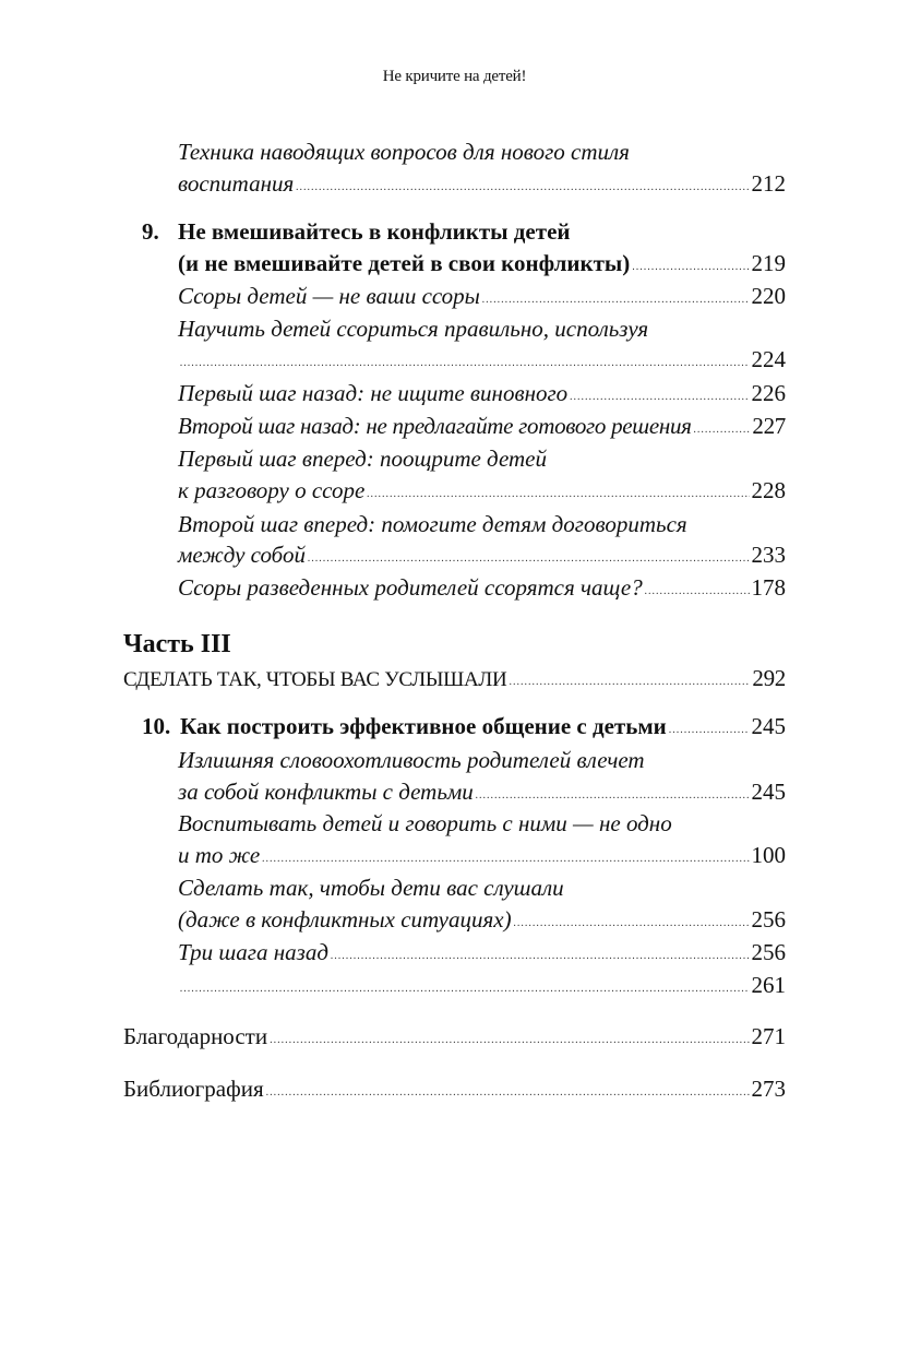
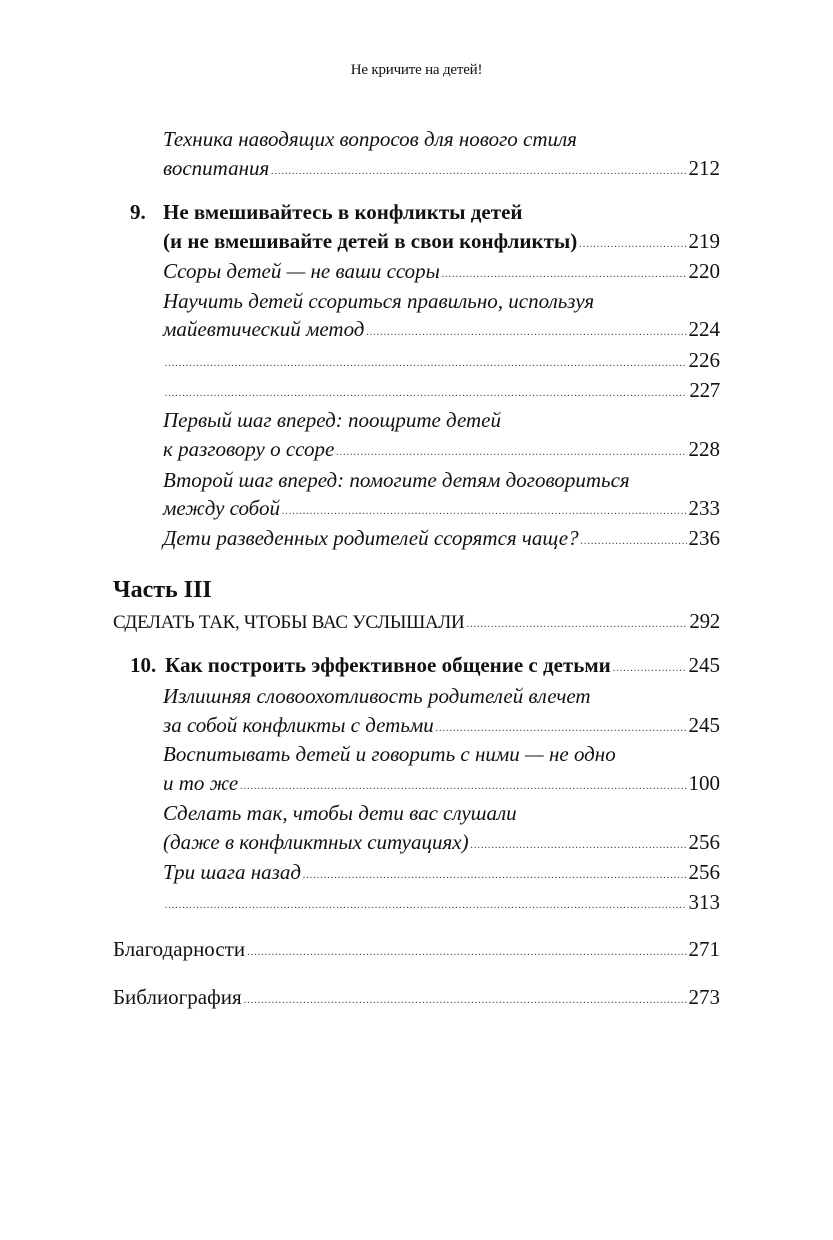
  Не кричите на детей!
  Техника наводящих вопросов для нового стиля
  воспитания
  212
  9.
  Не вмешивайтесь в конфликты детей
  (и не вмешивайте детей в свои конфликты)
  219
  Ссоры детей — не ваши ссоры
  220
  Научить детей ссориться правильно, используя
+ майевтический метод
  224
- Первый шаг назад: не ищите виновного
  226
- Второй шаг назад: не предлагайте готового решения
  227
  Первый шаг вперед: поощрите детей
  к разговору о ссоре
  228
  Второй шаг вперед: помогите детям договориться
  между собой
  233
- Ссоры разведенных родителей ссорятся чаще?
+ Дети разведенных родителей ссорятся чаще?
- 178
+ 236
  Часть III
  СДЕЛАТЬ ТАК, ЧТОБЫ ВАС УСЛЫШАЛИ
  292
  10.
  Как построить эффективное общение с детьми
  245
  Излишняя словоохотливость родителей влечет
  за собой конфликты с детьми
  245
  Воспитывать детей и говорить с ними — не одно
  и то же
  100
  Сделать так, чтобы дети вас слушали
  (даже в конфликтных ситуациях)
  256
  Три шага назад
  256
- 261
+ 313
  Благодарности
  271
  Библиография
  273
